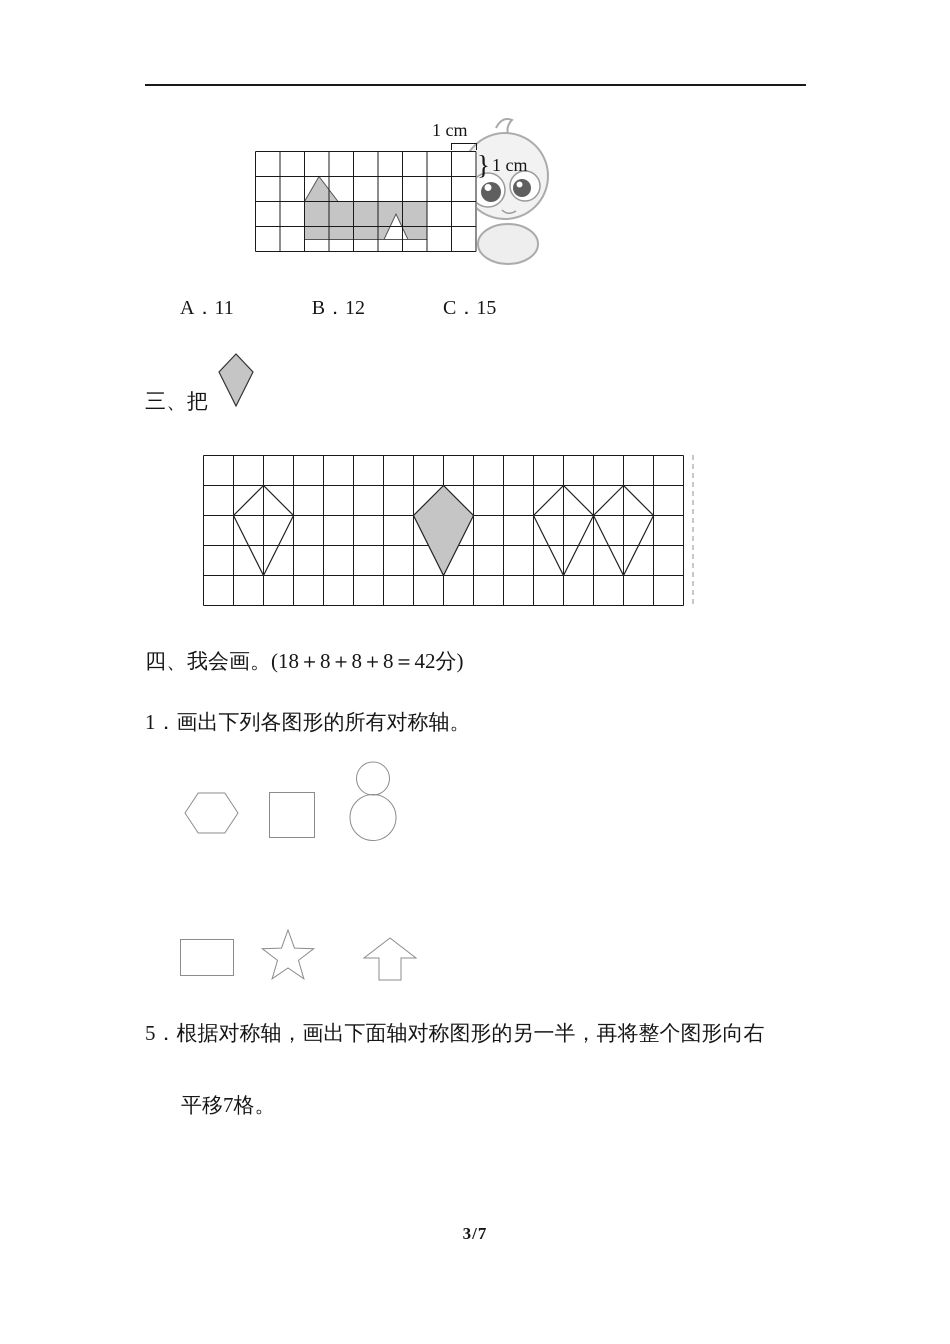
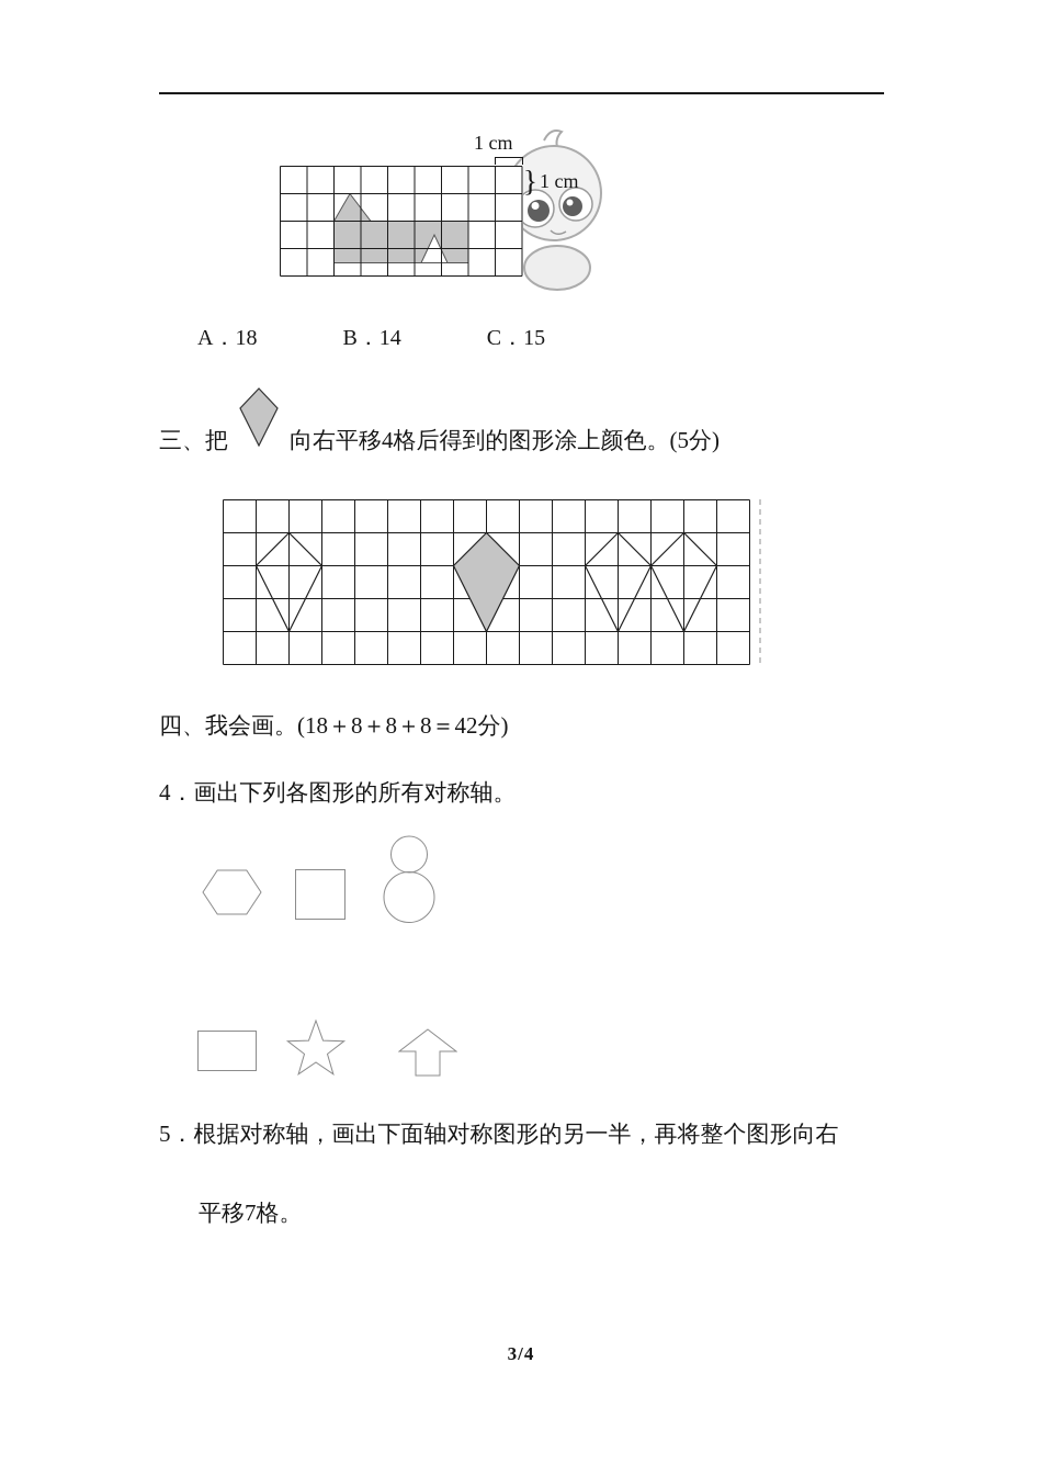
  1 cm
  }
  1 cm
- A．11
+ A．18
- B．12
+ B．14
  C．15
  三、把
+ 向右平移4格后得到的图形涂上颜色。(5分)
  四、我会画。(18＋8＋8＋8＝42分)
- 1．画出下列各图形的所有对称轴。
+ 4．画出下列各图形的所有对称轴。
  5．根据对称轴，画出下面轴对称图形的另一半，再将整个图形向右
  平移7格。
- 3/7
+ 3/4
